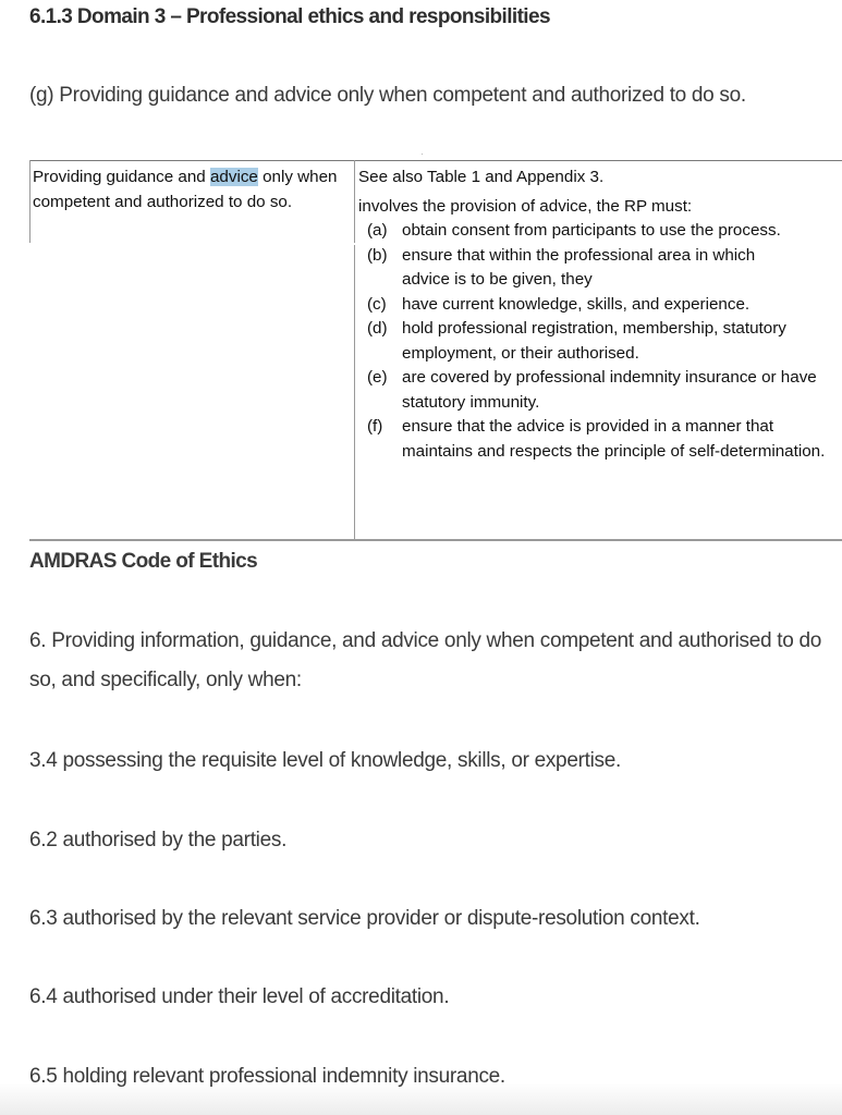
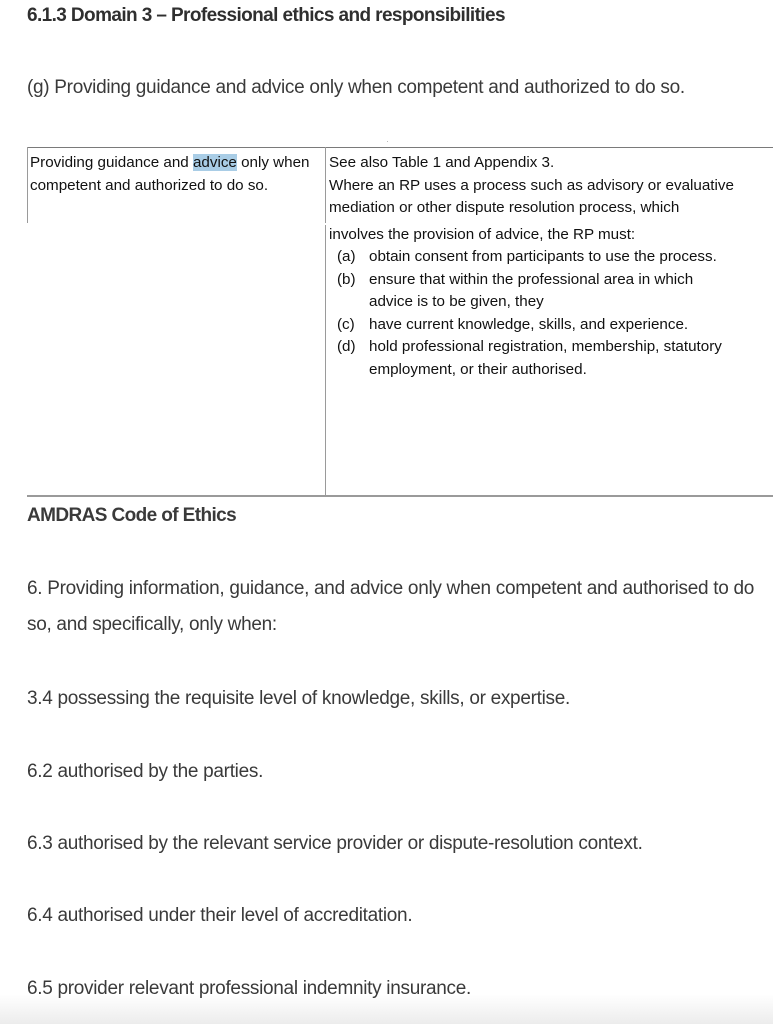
  6.1.3 Domain 3 – Professional ethics and responsibilities
  (g) Providing guidance and advice only when competent and authorized to do so.
  Providing guidance and advice only when competent and authorized to do so.
  See also Table 1 and Appendix 3.
+ Where an RP uses a process such as advisory or evaluative mediation or other dispute resolution process, which
  involves the provision of advice, the RP must:
  (a)
  obtain consent from participants to use the process.
  (b)
  ensure that within the professional area in which advice is to be given, they
  (c)
  have current knowledge, skills, and experience.
  (d)
  hold professional registration, membership, statutory employment, or their authorised.
- (e)
- are covered by professional indemnity insurance or have statutory immunity.
- (f)
- ensure that the advice is provided in a manner that maintains and respects the principle of self-determination.
  AMDRAS Code of Ethics
  6. Providing information, guidance, and advice only when competent and authorised to do so, and specifically, only when:
  3.4 possessing the requisite level of knowledge, skills, or expertise.
  6.2 authorised by the parties.
  6.3 authorised by the relevant service provider or dispute-resolution context.
  6.4 authorised under their level of accreditation.
- 6.5 holding relevant professional indemnity insurance.
+ 6.5 provider relevant professional indemnity insurance.
